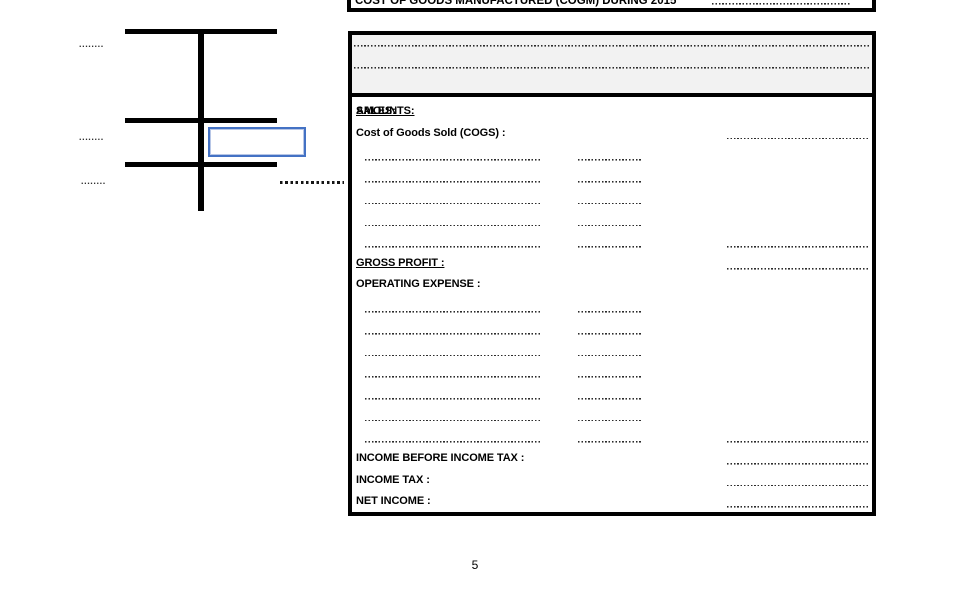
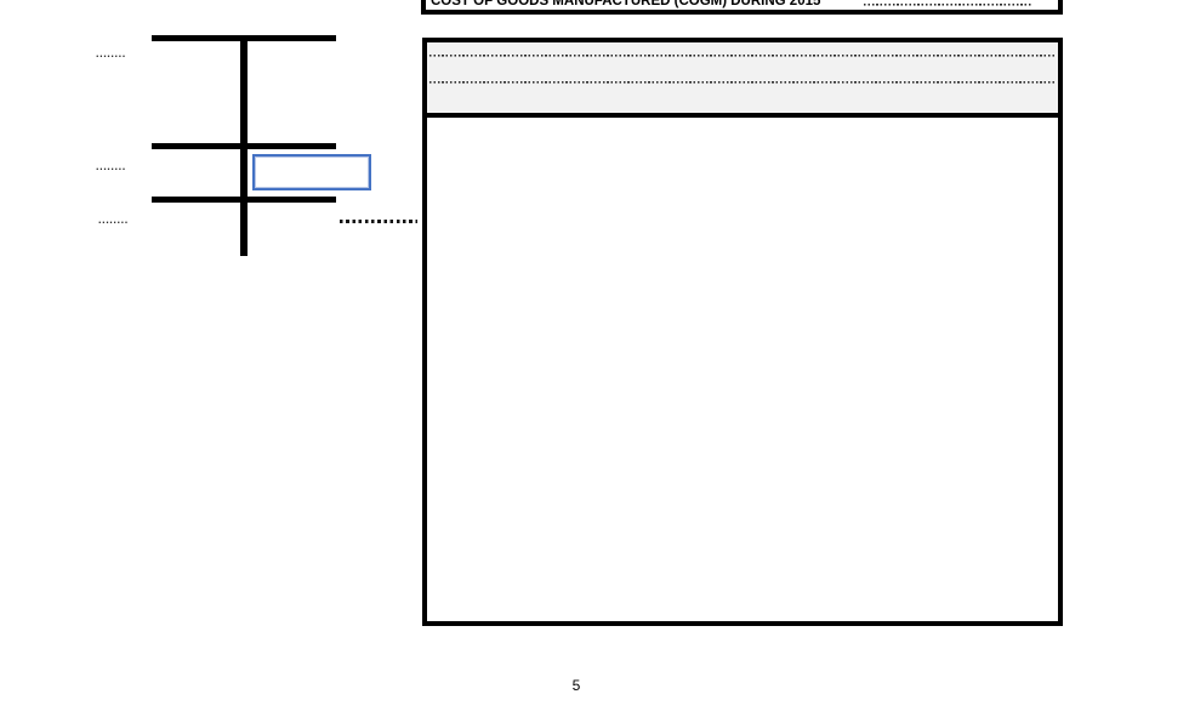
  ........
  ........
  ........
  COST OF GOODS MANUFACTURED (COGM) DURING 2015
- SALES:
- AMOUNTS:
- Cost of Goods Sold (COGS) :
- GROSS PROFIT :
- OPERATING EXPENSE :
- INCOME BEFORE INCOME TAX :
- INCOME TAX :
- NET INCOME :
  5
